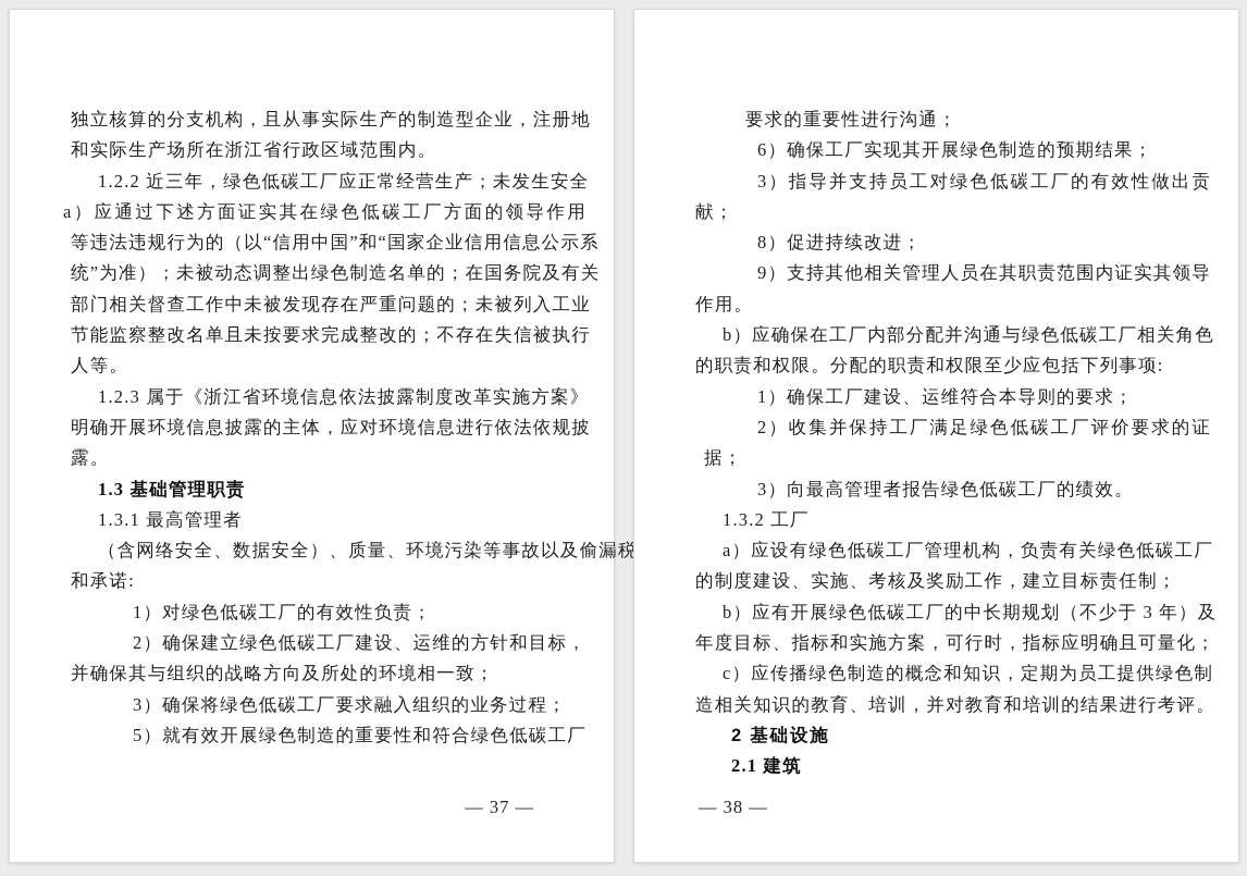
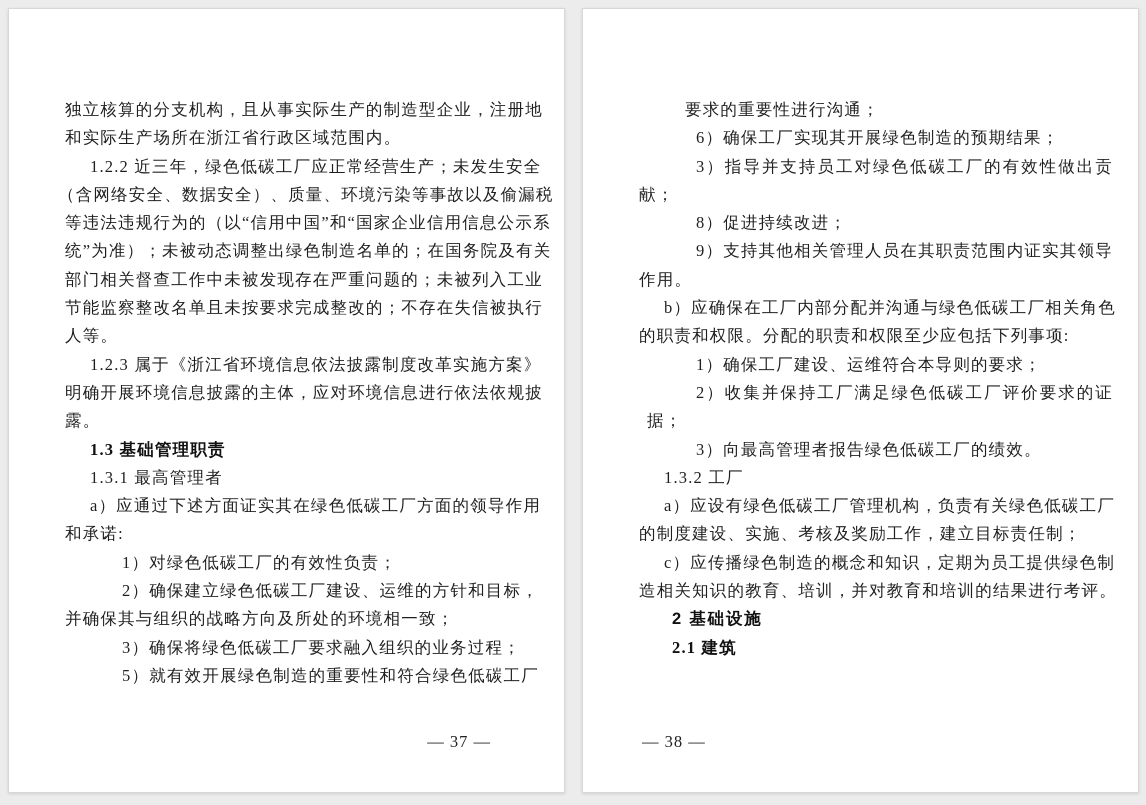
  独立核算的分支机构，且从事实际生产的制造型企业，注册地
  和实际生产场所在浙江省行政区域范围内。
  1.2.2 近三年，绿色低碳工厂应正常经营生产；未发生安全
- a）应通过下述方面证实其在绿色低碳工厂方面的领导作用
+ （含网络安全、数据安全）、质量、环境污染等事故以及偷漏税
  等违法违规行为的（以“信用中国”和“国家企业信用信息公示系
  统”为准）；未被动态调整出绿色制造名单的；在国务院及有关
  部门相关督查工作中未被发现存在严重问题的；未被列入工业
  节能监察整改名单且未按要求完成整改的；不存在失信被执行
  人等。
  1.2.3 属于《浙江省环境信息依法披露制度改革实施方案》
  明确开展环境信息披露的主体，应对环境信息进行依法依规披
  露。
  1.3 基础管理职责
  1.3.1 最高管理者
- （含网络安全、数据安全）、质量、环境污染等事故以及偷漏税
+ a）应通过下述方面证实其在绿色低碳工厂方面的领导作用
  和承诺:
  1）对绿色低碳工厂的有效性负责；
  2）确保建立绿色低碳工厂建设、运维的方针和目标，
  并确保其与组织的战略方向及所处的环境相一致；
  3）确保将绿色低碳工厂要求融入组织的业务过程；
  5）就有效开展绿色制造的重要性和符合绿色低碳工厂
  — 37 —
  要求的重要性进行沟通；
  6）确保工厂实现其开展绿色制造的预期结果；
  3）指导并支持员工对绿色低碳工厂的有效性做出贡
  献；
  8）促进持续改进；
  9）支持其他相关管理人员在其职责范围内证实其领导
  作用。
  b）应确保在工厂内部分配并沟通与绿色低碳工厂相关角色
  的职责和权限。分配的职责和权限至少应包括下列事项:
  1）确保工厂建设、运维符合本导则的要求；
  2）收集并保持工厂满足绿色低碳工厂评价要求的证
  据；
  3）向最高管理者报告绿色低碳工厂的绩效。
  1.3.2 工厂
  a）应设有绿色低碳工厂管理机构，负责有关绿色低碳工厂
  的制度建设、实施、考核及奖励工作，建立目标责任制；
- b）应有开展绿色低碳工厂的中长期规划（不少于 3 年）及
- 年度目标、指标和实施方案，可行时，指标应明确且可量化；
  c）应传播绿色制造的概念和知识，定期为员工提供绿色制
  造相关知识的教育、培训，并对教育和培训的结果进行考评。
  2 基础设施
  2.1 建筑
  — 38 —
